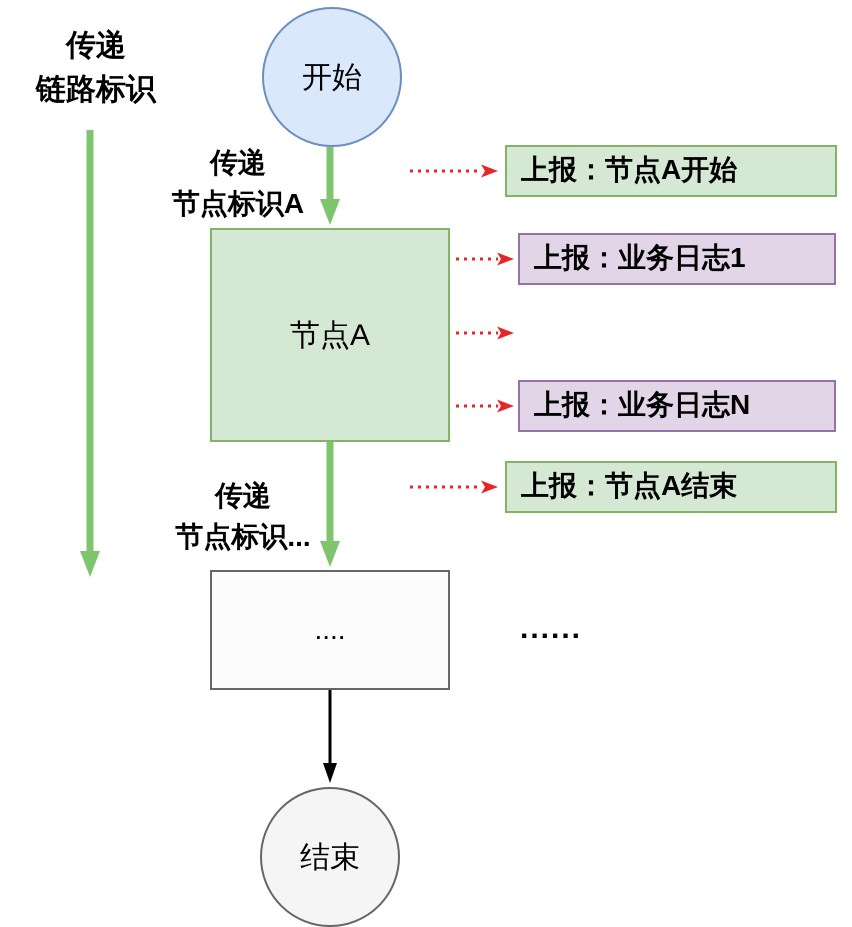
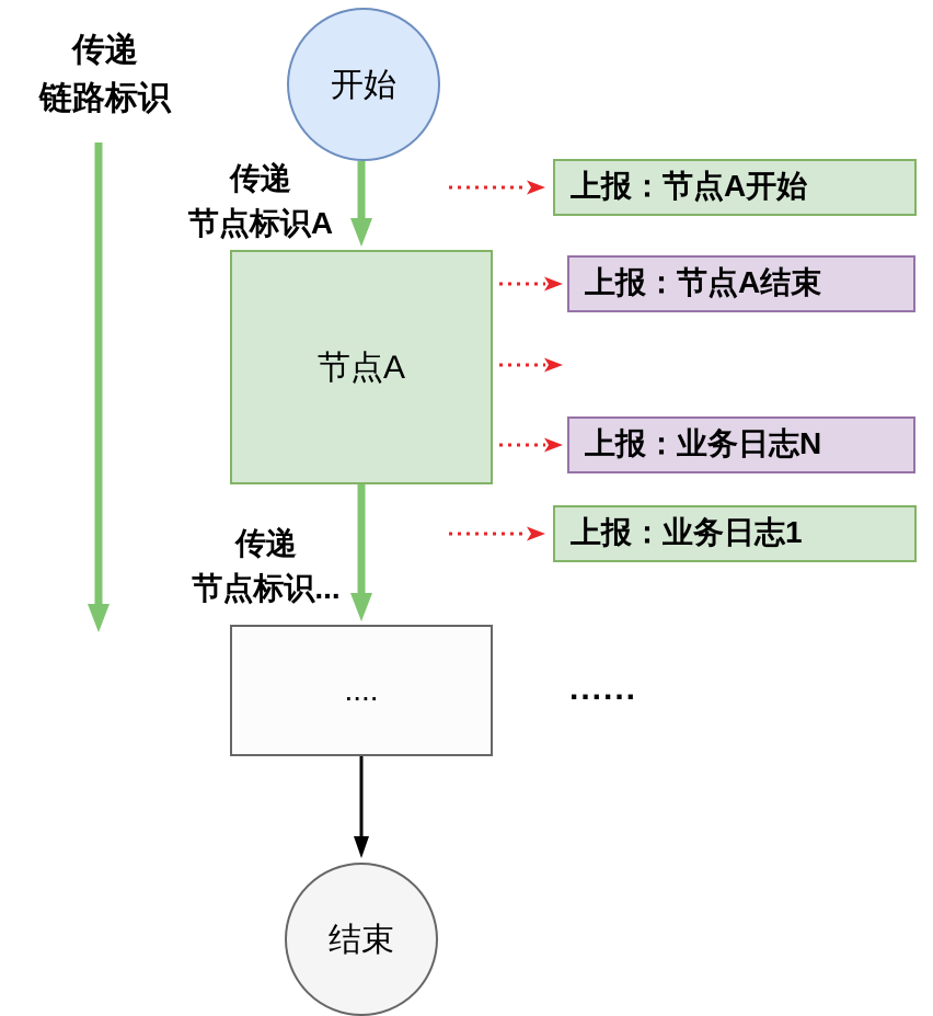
  传递
  链路标识
  传递
  节点标识A
  传递
  节点标识...
  开始
  节点A
  ....
  结束
  ......
  上报：节点A开始
- 上报：业务日志1
+ 上报：节点A结束
  上报：业务日志N
- 上报：节点A结束
+ 上报：业务日志1
